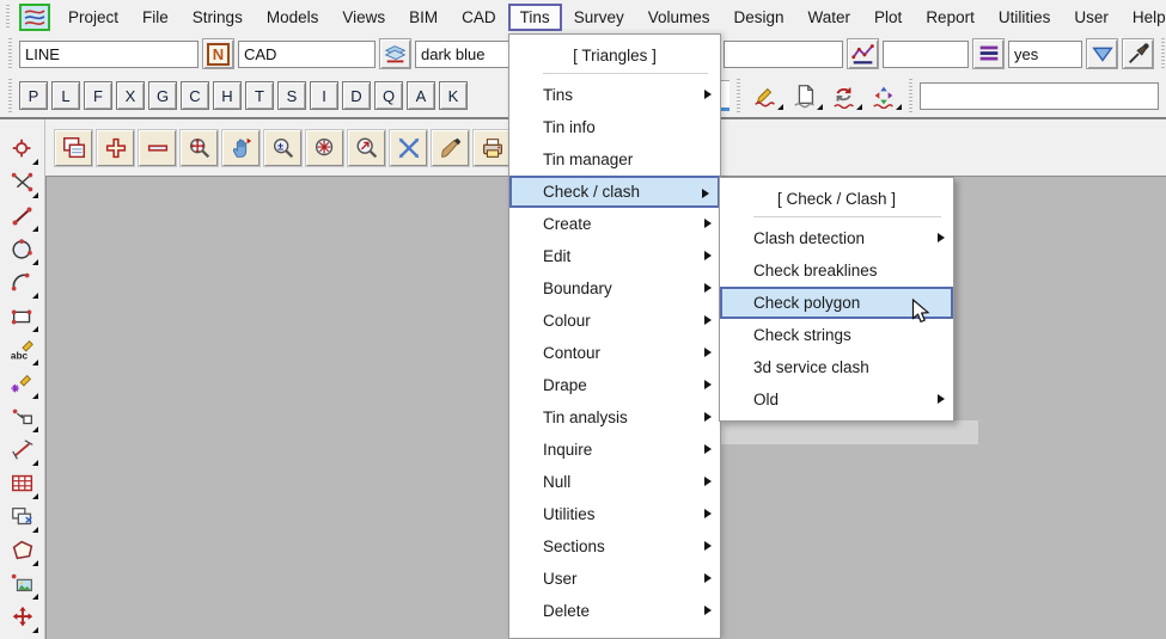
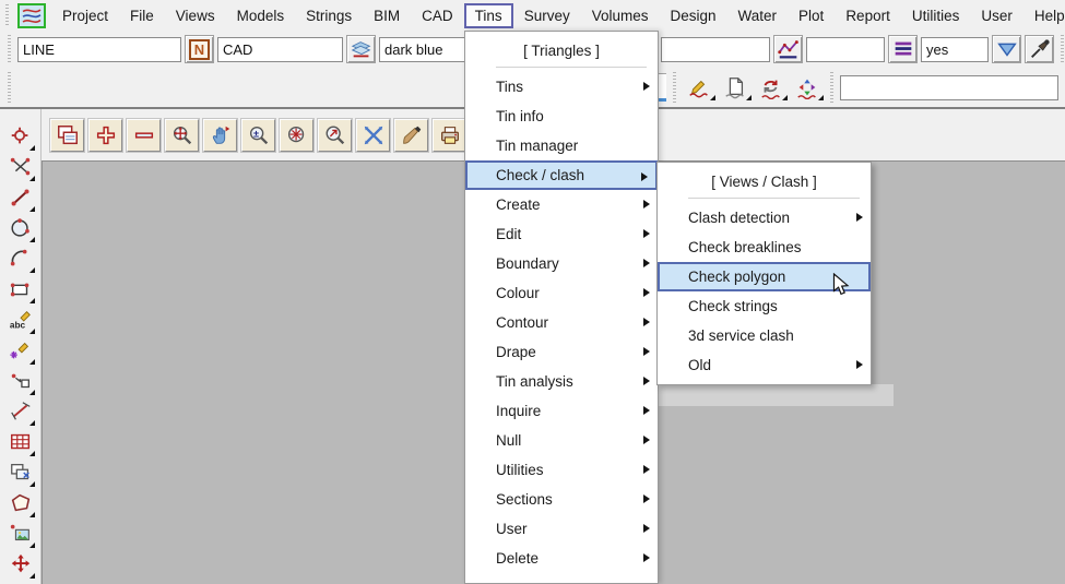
  Project
  File
- Strings
+ Views
  Models
- Views
+ Strings
  BIM
  CAD
  Tins
  Survey
  Volumes
  Design
  Water
  Plot
  Report
  Utilities
  User
  Help
  LINE
  N
  CAD
  dark blue
  yes
- P
- L
- F
- X
- G
- C
- H
- T
- S
- I
- D
- Q
- A
- K
  abc
  ±
  [ Triangles ]
  Tins
  Tin info
  Tin manager
  Check / clash
  Create
  Edit
  Boundary
  Colour
  Contour
  Drape
  Tin analysis
  Inquire
  Null
  Utilities
  Sections
  User
  Delete
- [ Check / Clash ]
+ [ Views / Clash ]
  Clash detection
  Check breaklines
  Check polygon
  Check strings
  3d service clash
  Old
